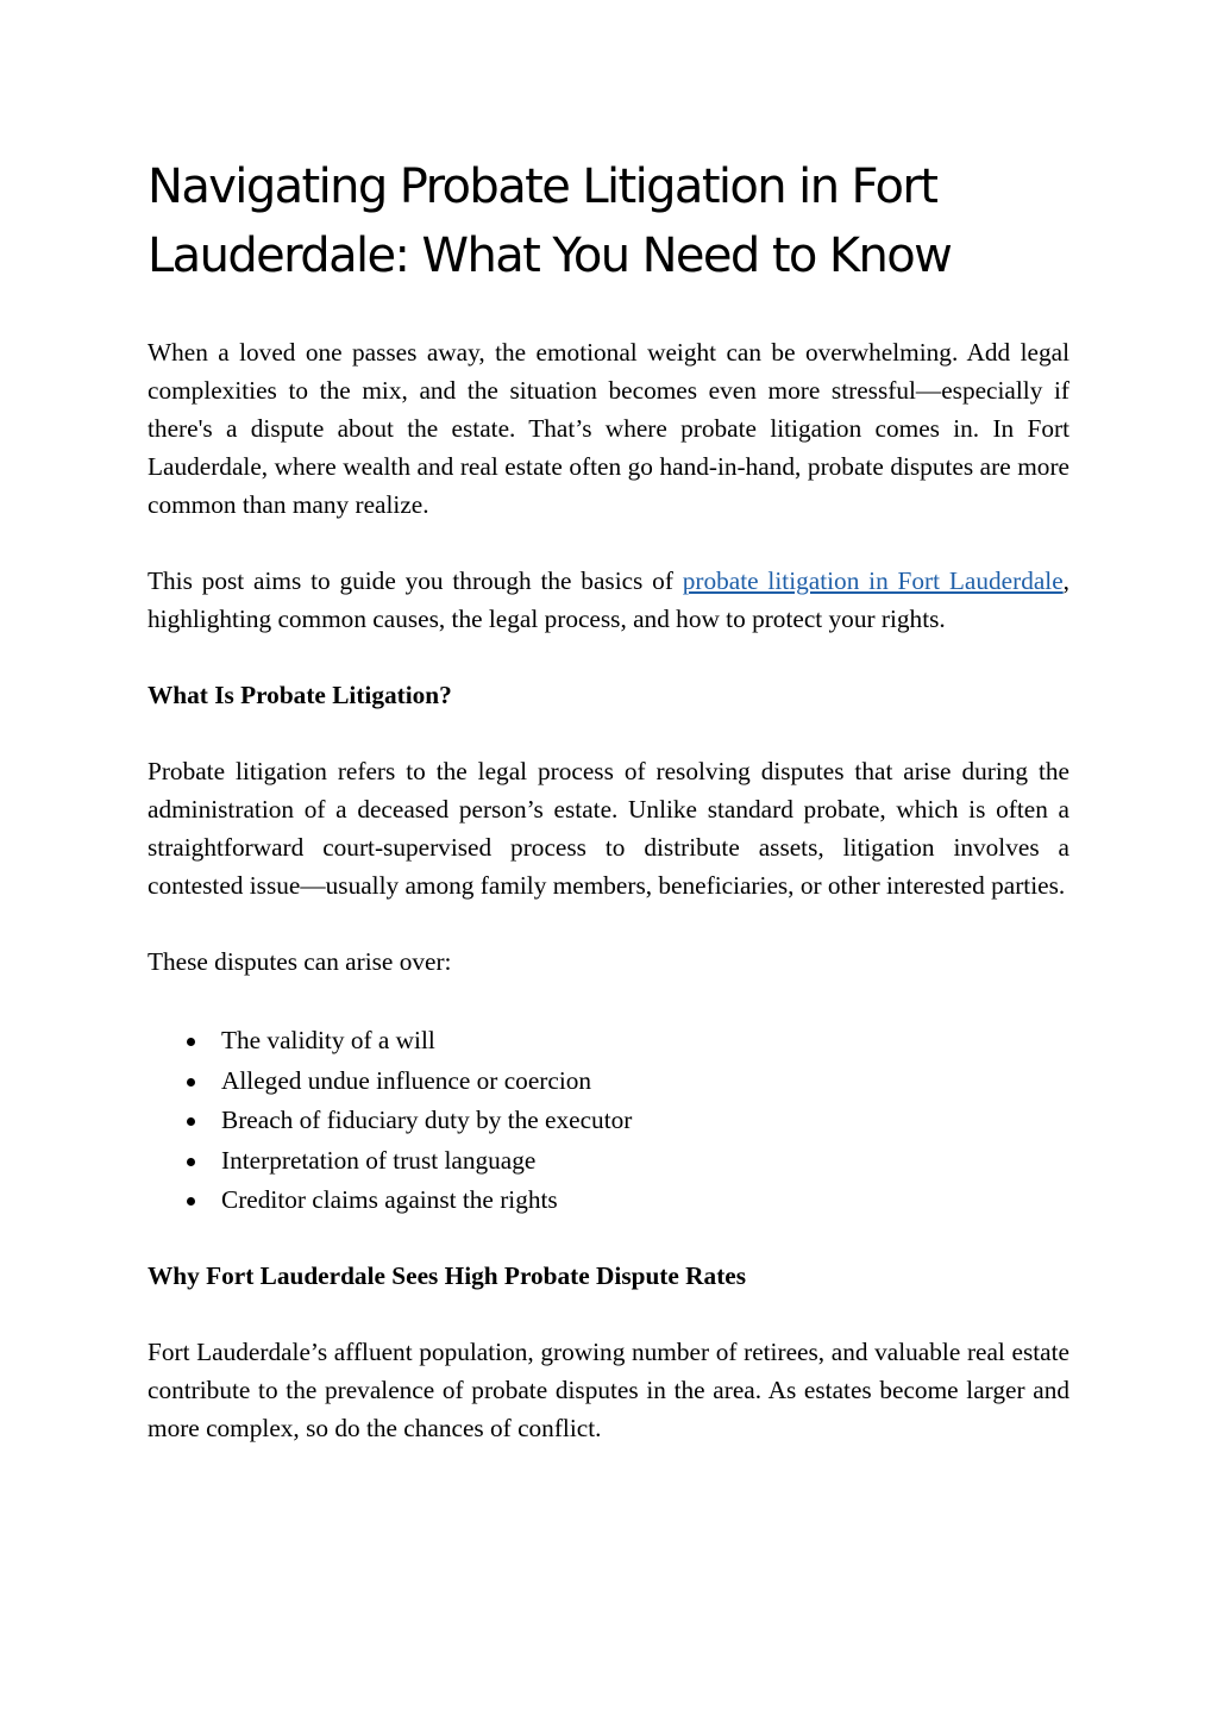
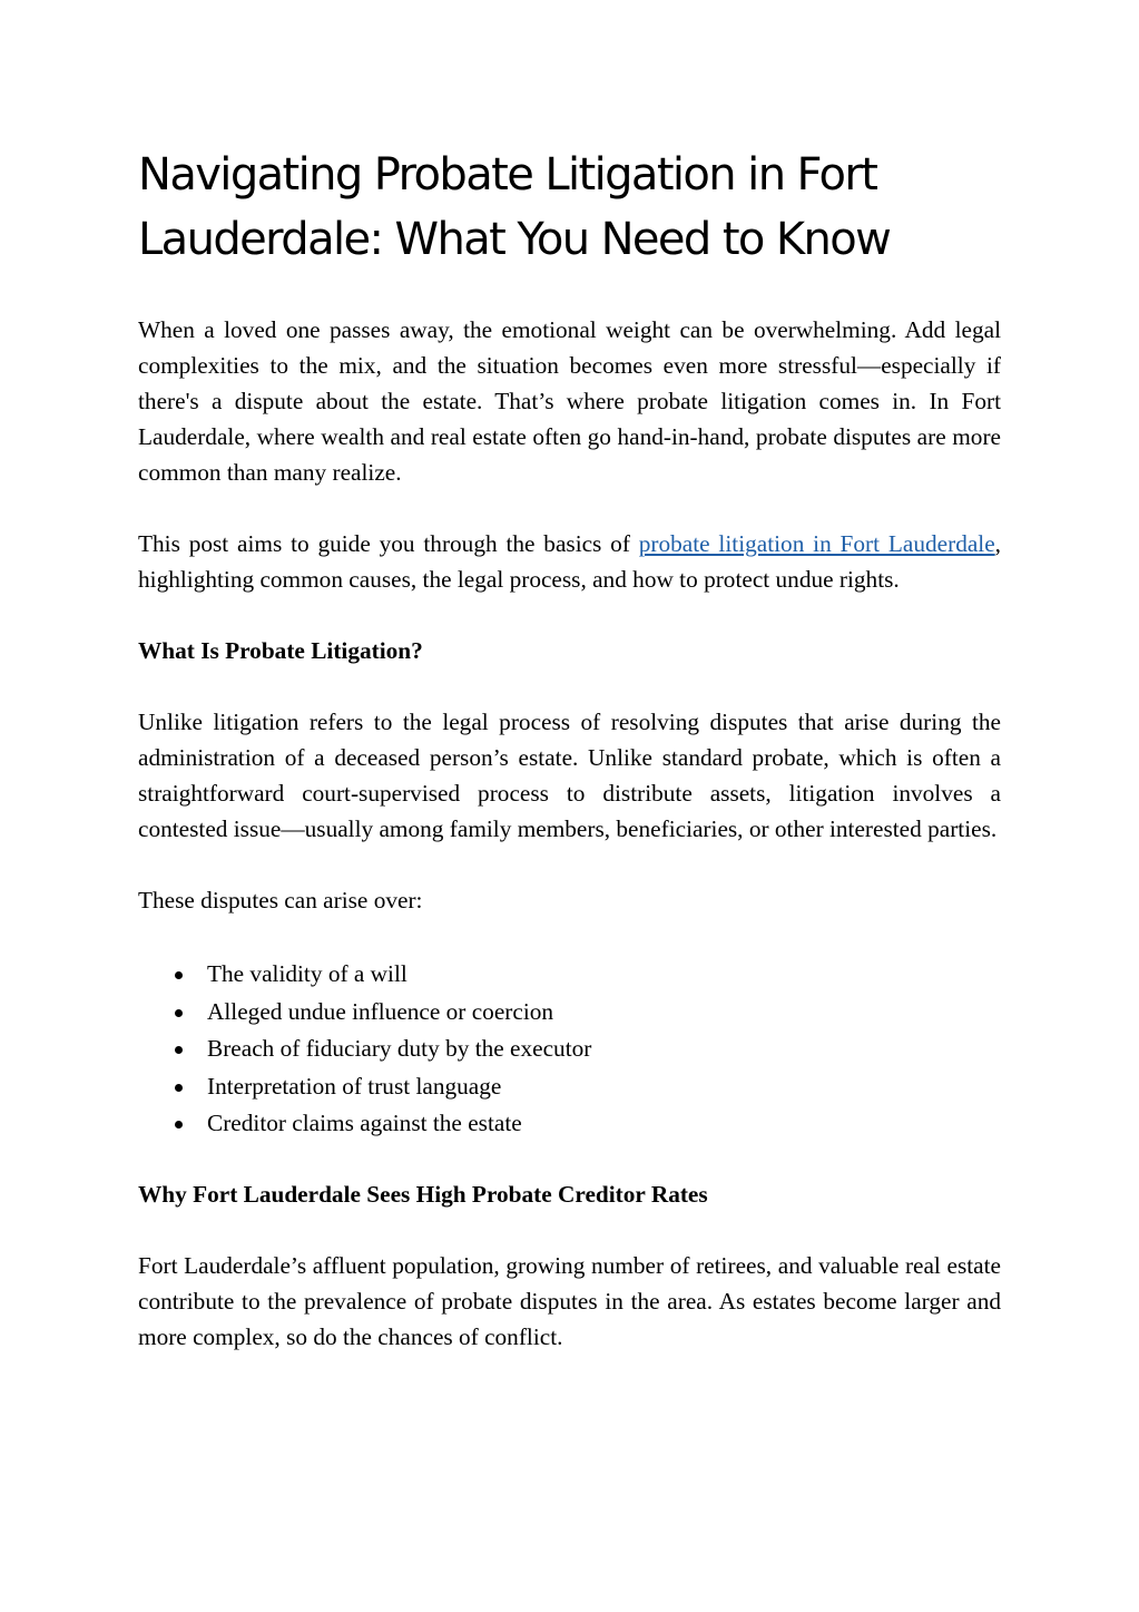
  Navigating Probate Litigation in Fort
  Lauderdale: What You Need to Know
  When a loved one passes away, the emotional weight can be overwhelming. Add legal complexities to the mix, and the situation becomes even more stressful—especially if there's a dispute about the estate. That’s where probate litigation comes in. In Fort Lauderdale, where wealth and real estate often go hand-in-hand, probate disputes are more common than many realize.
- This post aims to guide you through the basics of probate litigation in Fort Lauderdale, highlighting common causes, the legal process, and how to protect your rights.
+ This post aims to guide you through the basics of probate litigation in Fort Lauderdale, highlighting common causes, the legal process, and how to protect undue rights.
  What Is Probate Litigation?
- Probate litigation refers to the legal process of resolving disputes that arise during the administration of a deceased person’s estate. Unlike standard probate, which is often a straightforward court-supervised process to distribute assets, litigation involves a contested issue—usually among family members, beneficiaries, or other interested parties.
+ Unlike litigation refers to the legal process of resolving disputes that arise during the administration of a deceased person’s estate. Unlike standard probate, which is often a straightforward court-supervised process to distribute assets, litigation involves a contested issue—usually among family members, beneficiaries, or other interested parties.
  These disputes can arise over:
  The validity of a will
  Alleged undue influence or coercion
  Breach of fiduciary duty by the executor
  Interpretation of trust language
- Creditor claims against the rights
+ Creditor claims against the estate
- Why Fort Lauderdale Sees High Probate Dispute Rates
+ Why Fort Lauderdale Sees High Probate Creditor Rates
  Fort Lauderdale’s affluent population, growing number of retirees, and valuable real estate contribute to the prevalence of probate disputes in the area. As estates become larger and more complex, so do the chances of conflict.
